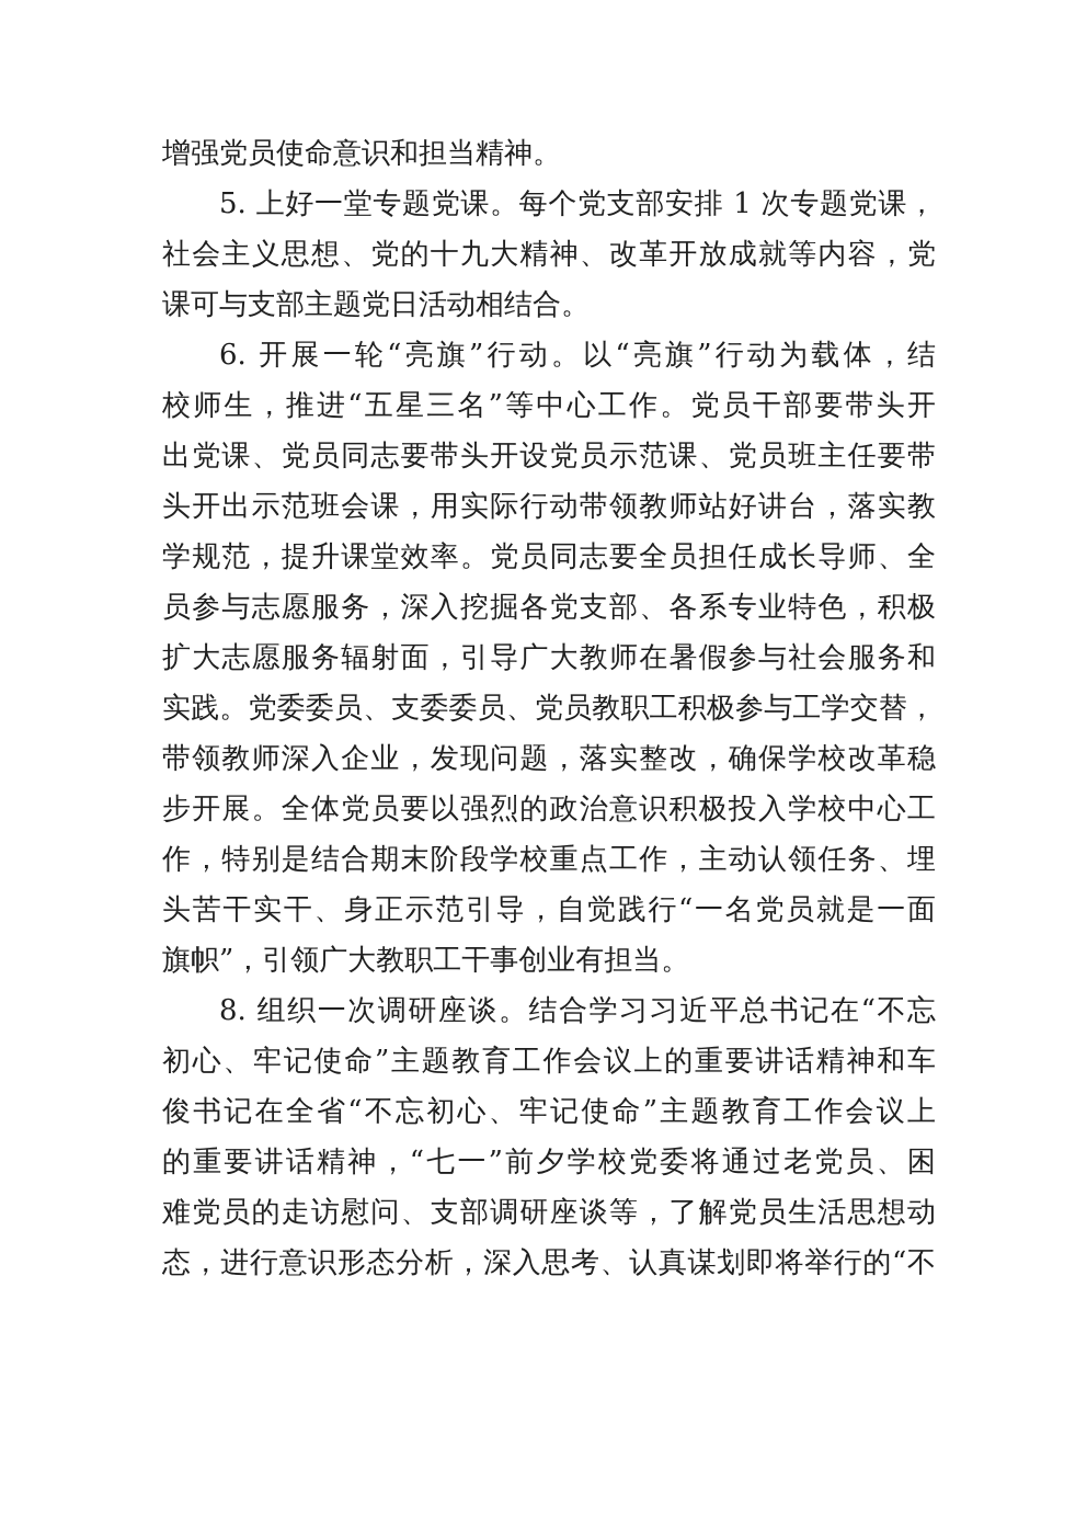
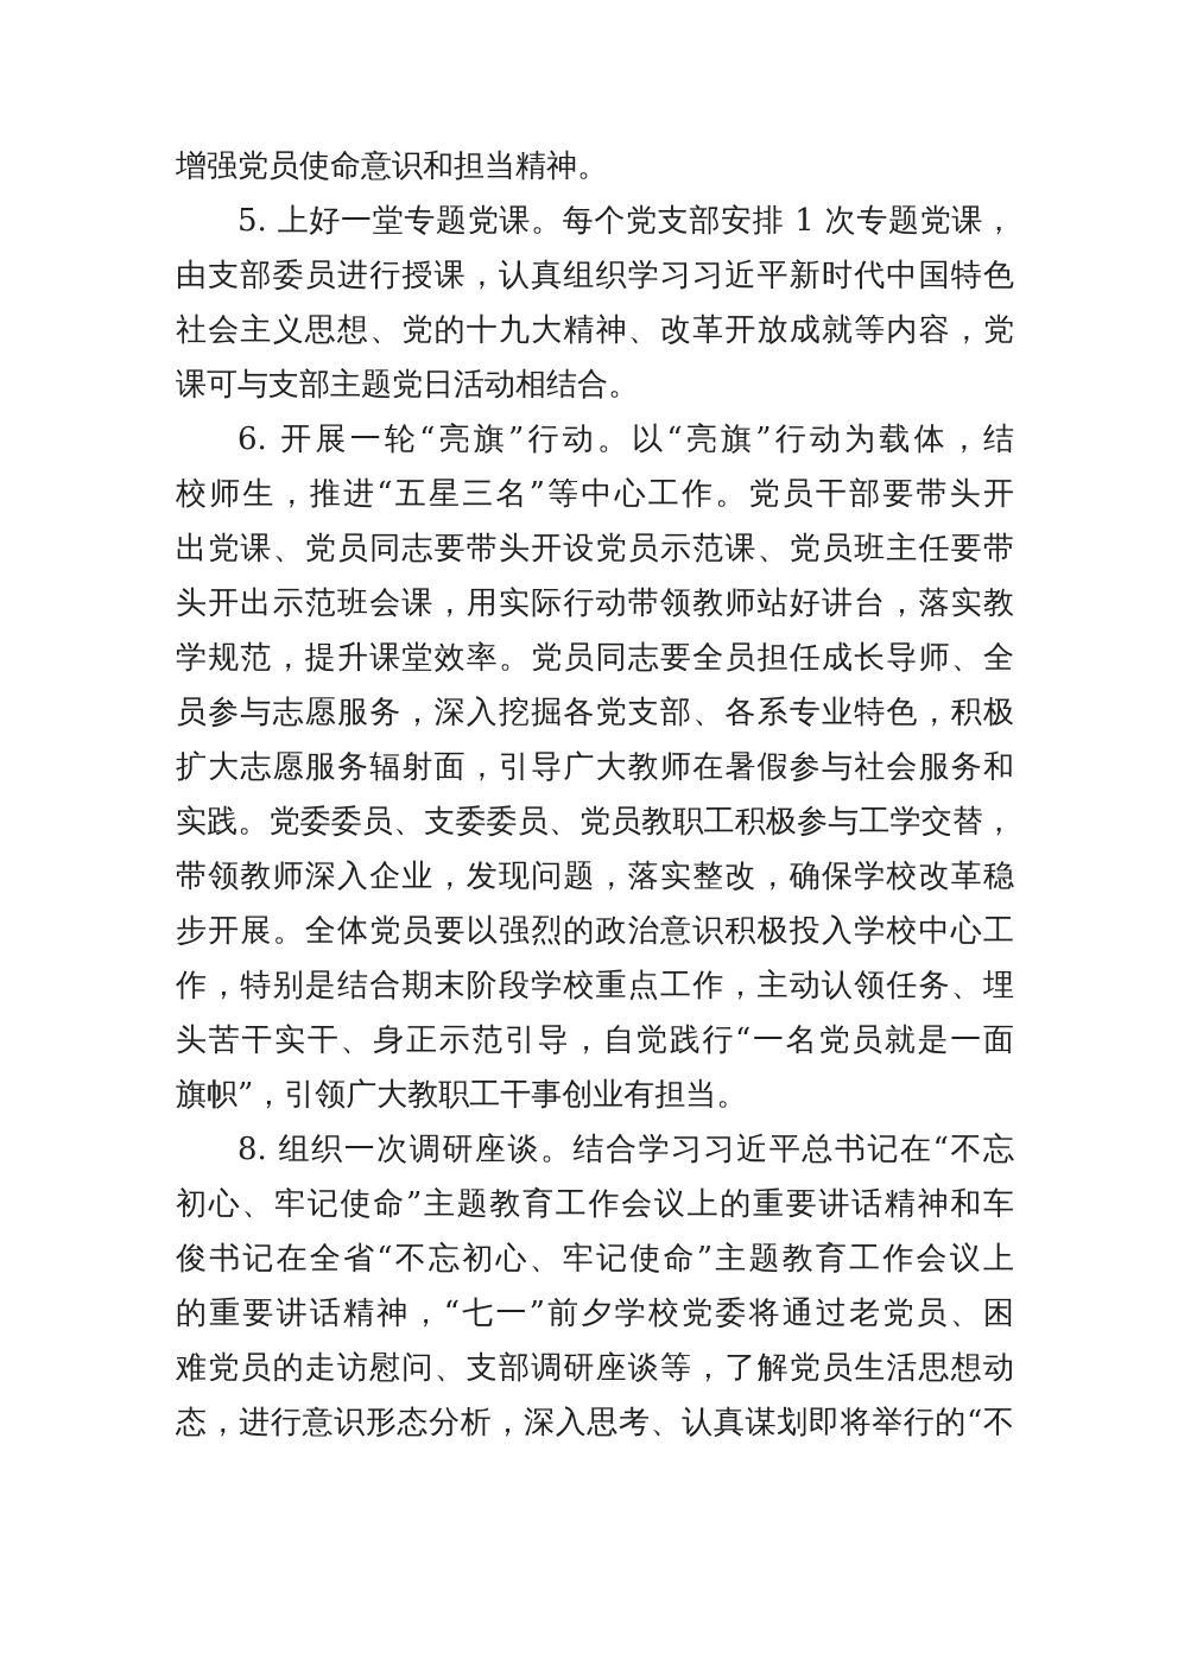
  增强党员使命意识和担当精神。
  5. 上好一堂专题党课。每个党支部安排 1 次专题党课，
+ 由支部委员进行授课，认真组织学习习近平新时代中国特色
  社会主义思想、党的十九大精神、改革开放成就等内容，党
  课可与支部主题党日活动相结合。
  6. 开展一轮“亮旗”行动。以“亮旗”行动为载体，结
  校师生，推进“五星三名”等中心工作。党员干部要带头开
  出党课、党员同志要带头开设党员示范课、党员班主任要带
  头开出示范班会课，用实际行动带领教师站好讲台，落实教
  学规范，提升课堂效率。党员同志要全员担任成长导师、全
  员参与志愿服务，深入挖掘各党支部、各系专业特色，积极
  扩大志愿服务辐射面，引导广大教师在暑假参与社会服务和
  实践。党委委员、支委委员、党员教职工积极参与工学交替，
  带领教师深入企业，发现问题，落实整改，确保学校改革稳
  步开展。全体党员要以强烈的政治意识积极投入学校中心工
  作，特别是结合期末阶段学校重点工作，主动认领任务、埋
  头苦干实干、身正示范引导，自觉践行“一名党员就是一面
  旗帜”，引领广大教职工干事创业有担当。
  8. 组织一次调研座谈。结合学习习近平总书记在“不忘
  初心、牢记使命”主题教育工作会议上的重要讲话精神和车
  俊书记在全省“不忘初心、牢记使命”主题教育工作会议上
  的重要讲话精神，“七一”前夕学校党委将通过老党员、困
  难党员的走访慰问、支部调研座谈等，了解党员生活思想动
  态，进行意识形态分析，深入思考、认真谋划即将举行的“不
